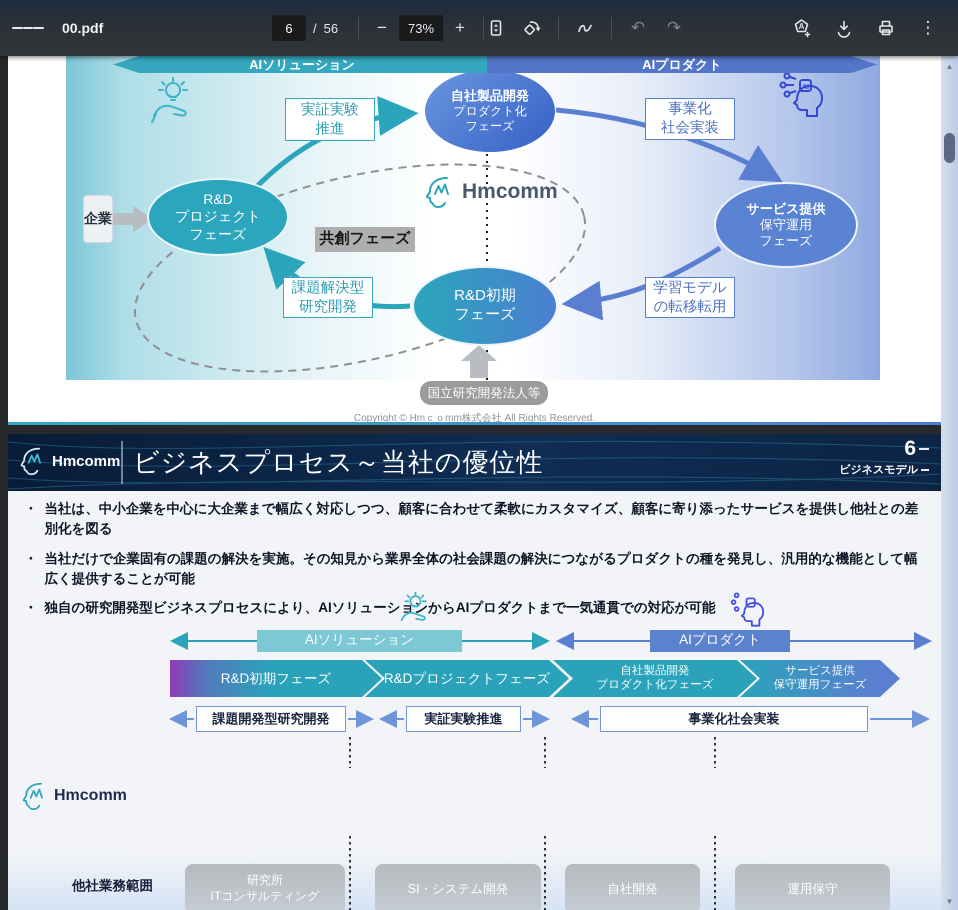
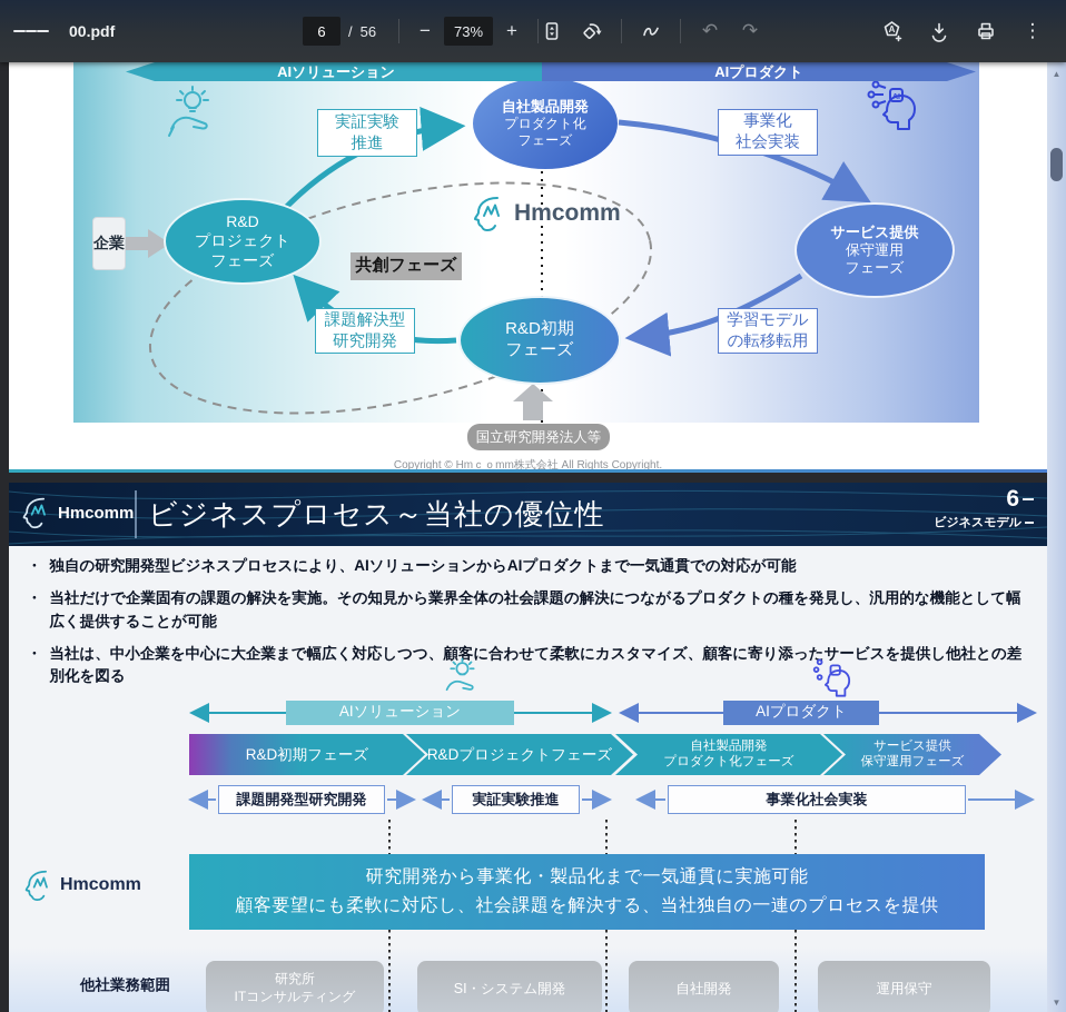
  00.pdf
  6
  /
  56
  −
  73%
  +
  ↶
  ↷
  A
  ⋮
  AIソリューション
  AIプロダクト
  実証実験
  推進
  事業化
  社会実装
  課題解決型
  研究開発
  学習モデル
  の転移転用
  自社製品開発
  プロダクト化
  フェーズ
  サービス提供
  保守運用
  フェーズ
  R&D
  プロジェクト
  フェーズ
  R&D初期
  フェーズ
  共創フェーズ
  企業
  国立研究開発法人等
  Hmcomm
- Copyright © Hmｃｏmm株式会社 All Rights Reserved.
+ Copyright © Hmｃｏmm株式会社 All Rights Copyright.
  Hmcomm
  ビジネスプロセス～当社の優位性
  6
  ビジネスモデル
  ・
- 当社は、中小企業を中心に大企業まで幅広く対応しつつ、顧客に合わせて柔軟にカスタマイズ、顧客に寄り添ったサービスを提供し他社との差別化を図る
+ 独自の研究開発型ビジネスプロセスにより、AIソリューションからAIプロダクトまで一気通貫での対応が可能
  ・
  当社だけで企業固有の課題の解決を実施。その知見から業界全体の社会課題の解決につながるプロダクトの種を発見し、汎用的な機能として幅広く提供することが可能
  ・
- 独自の研究開発型ビジネスプロセスにより、AIソリューションからAIプロダクトまで一気通貫での対応が可能
+ 当社は、中小企業を中心に大企業まで幅広く対応しつつ、顧客に合わせて柔軟にカスタマイズ、顧客に寄り添ったサービスを提供し他社との差別化を図る
  AIソリューション
  AIプロダクト
  R&D初期フェーズ
  R&Dプロジェクトフェーズ
  自社製品開発
  プロダクト化フェーズ
  サービス提供
  保守運用フェーズ
  課題開発型研究開発
  実証実験推進
  事業化社会実装
+ 研究開発から事業化・製品化まで一気通貫に実施可能
+ 顧客要望にも柔軟に対応し、社会課題を解決する、当社独自の一連のプロセスを提供
  Hmcomm
  他社業務範囲
  研究所
  ITコンサルティング
  SI・システム開発
  自社開発
  運用保守
  ▲
  ▼
